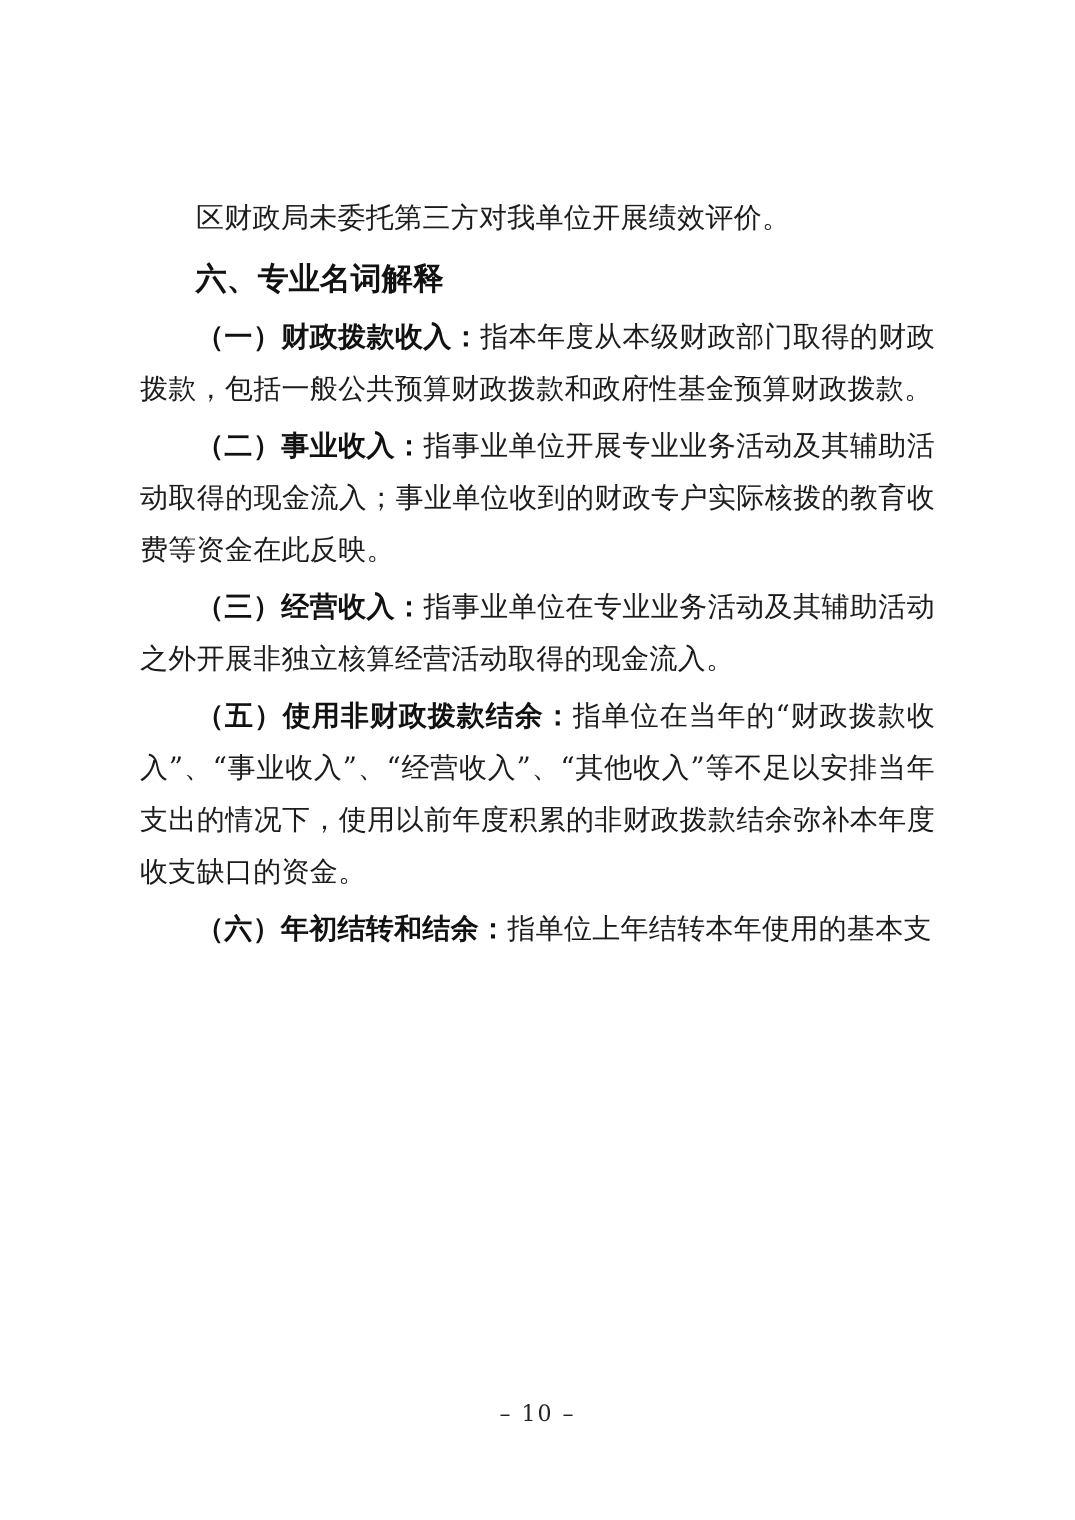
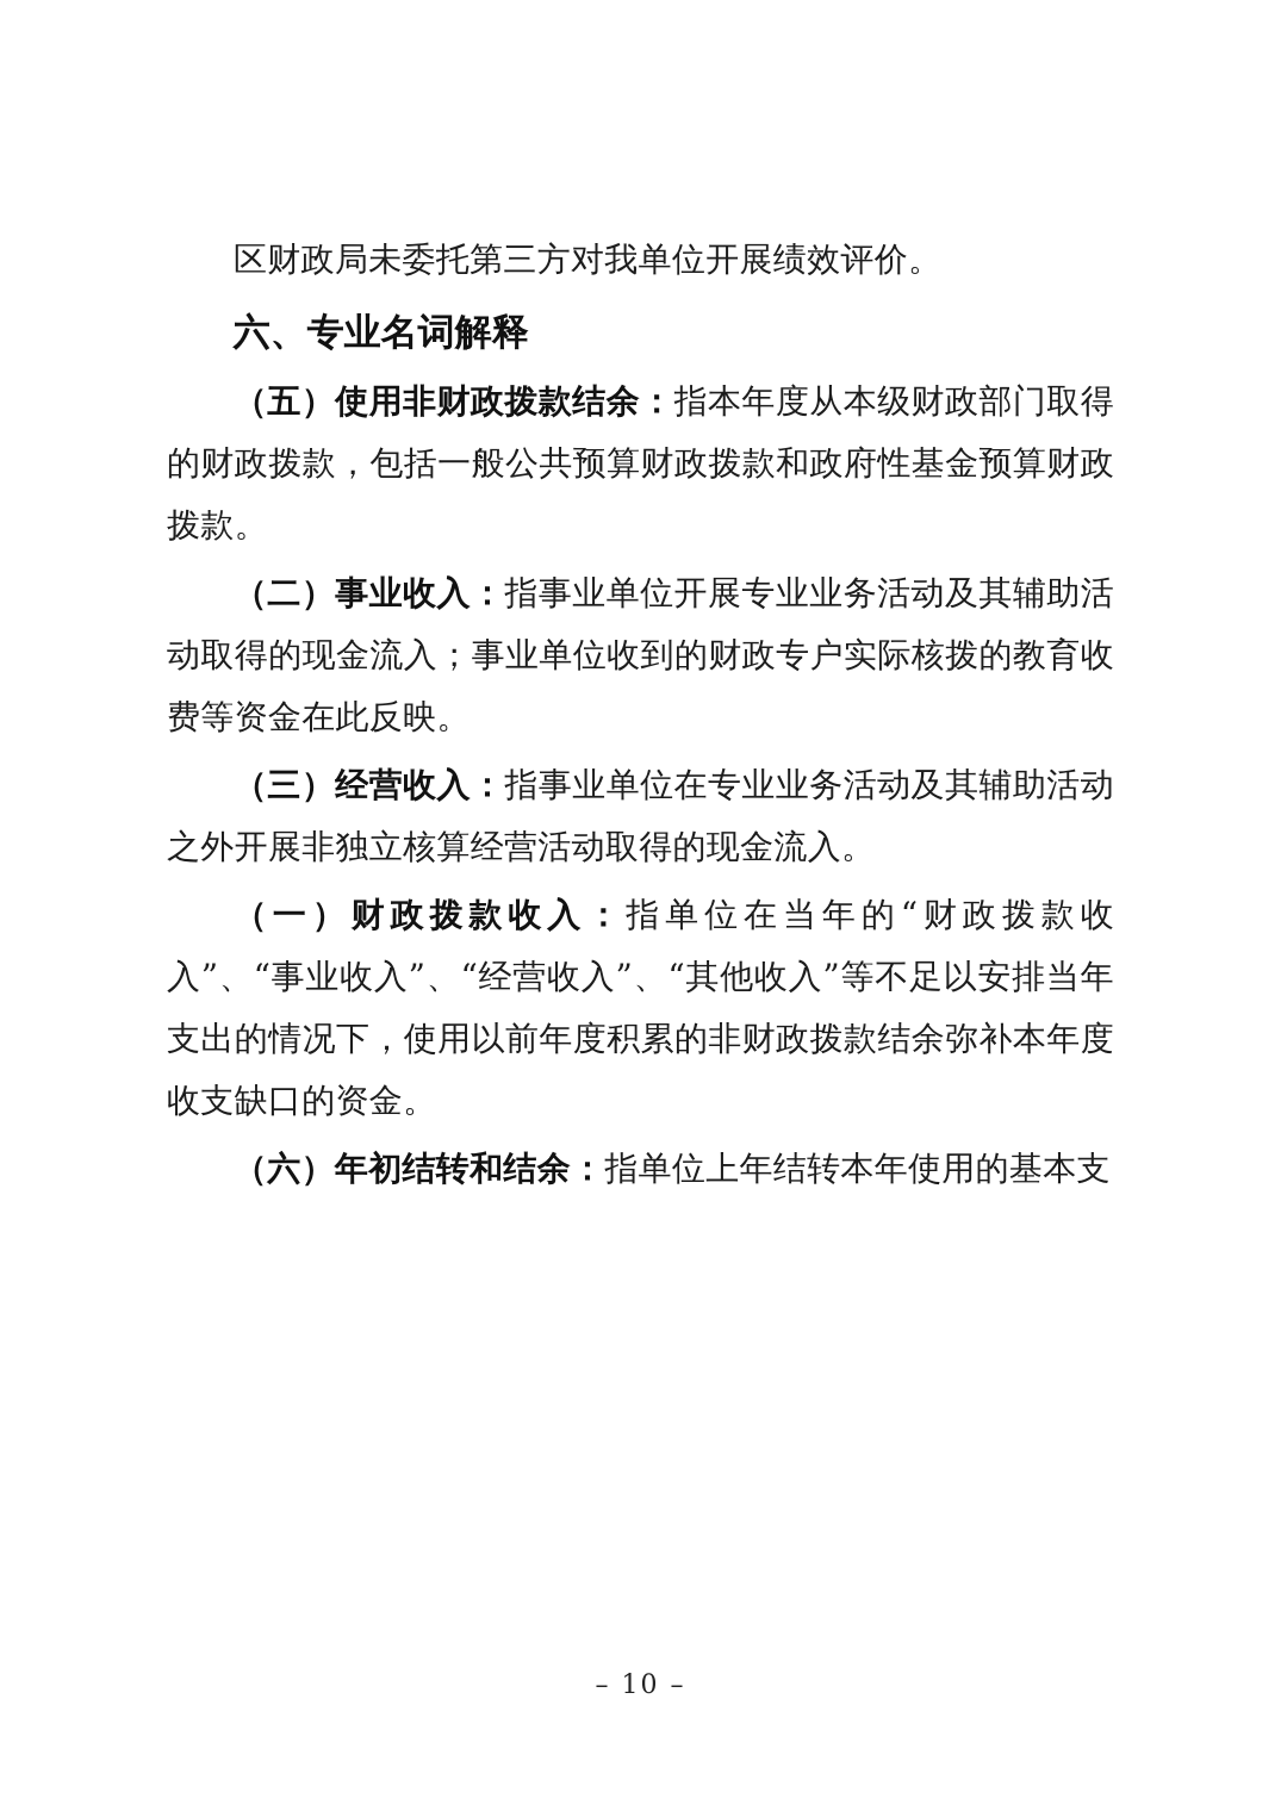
  区财政局未委托第三方对我单位开展绩效评价。
  六、专业名词解释
- （一）财政拨款收入：指本年度从本级财政部门取得的财政拨款，包括一般公共预算财政拨款和政府性基金预算财政拨款。
+ （五）使用非财政拨款结余：指本年度从本级财政部门取得的财政拨款，包括一般公共预算财政拨款和政府性基金预算财政拨款。
  （二）事业收入：指事业单位开展专业业务活动及其辅助活动取得的现金流入；事业单位收到的财政专户实际核拨的教育收费等资金在此反映。
  （三）经营收入：指事业单位在专业业务活动及其辅助活动之外开展非独立核算经营活动取得的现金流入。
- （五）使用非财政拨款结余：指单位在当年的“财政拨款收入”、“事业收入”、“经营收入”、“其他收入”等不足以安排当年支出的情况下，使用以前年度积累的非财政拨款结余弥补本年度收支缺口的资金。
+ （一）财政拨款收入：指单位在当年的“财政拨款收入”、“事业收入”、“经营收入”、“其他收入”等不足以安排当年支出的情况下，使用以前年度积累的非财政拨款结余弥补本年度收支缺口的资金。
  （六）年初结转和结余：指单位上年结转本年使用的基本支
  – 10 –
